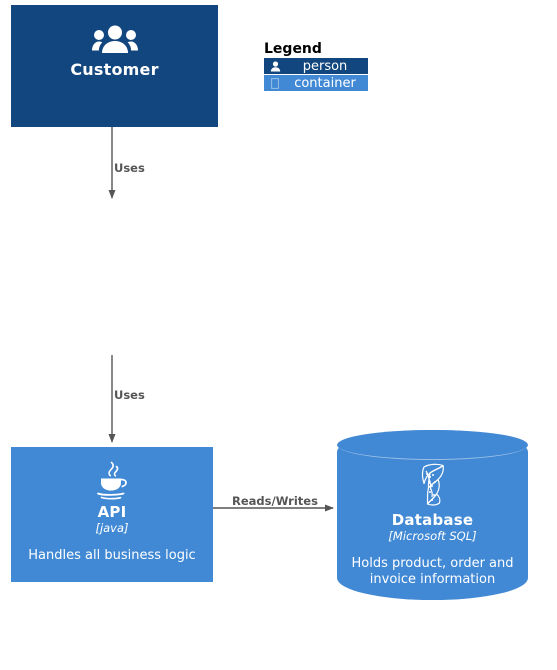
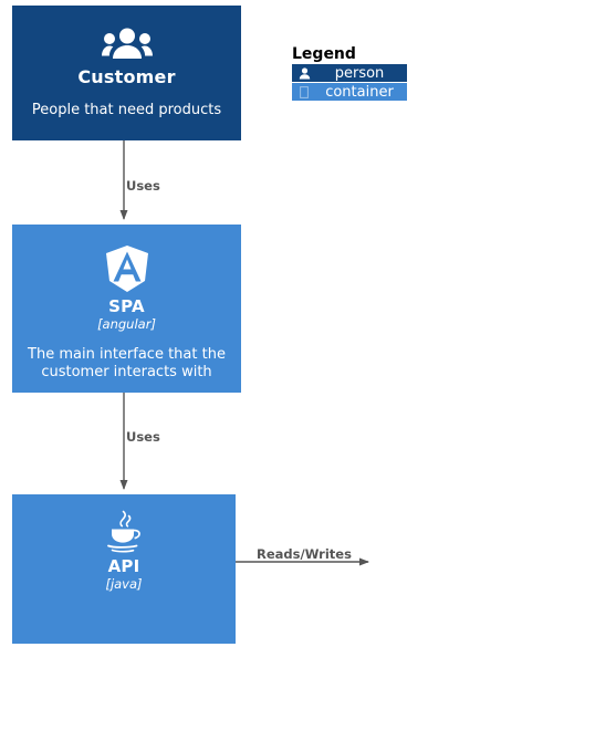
  Uses
  Uses
  Reads/Writes
  Customer
+ People that need products
+ SPA
+ [angular]
+ The main interface that the customer interacts with
  API
  [java]
- Handles all business logic
- Database
- [Microsoft SQL]
- Holds product, order and invoice information
  Legend
  person
  container
